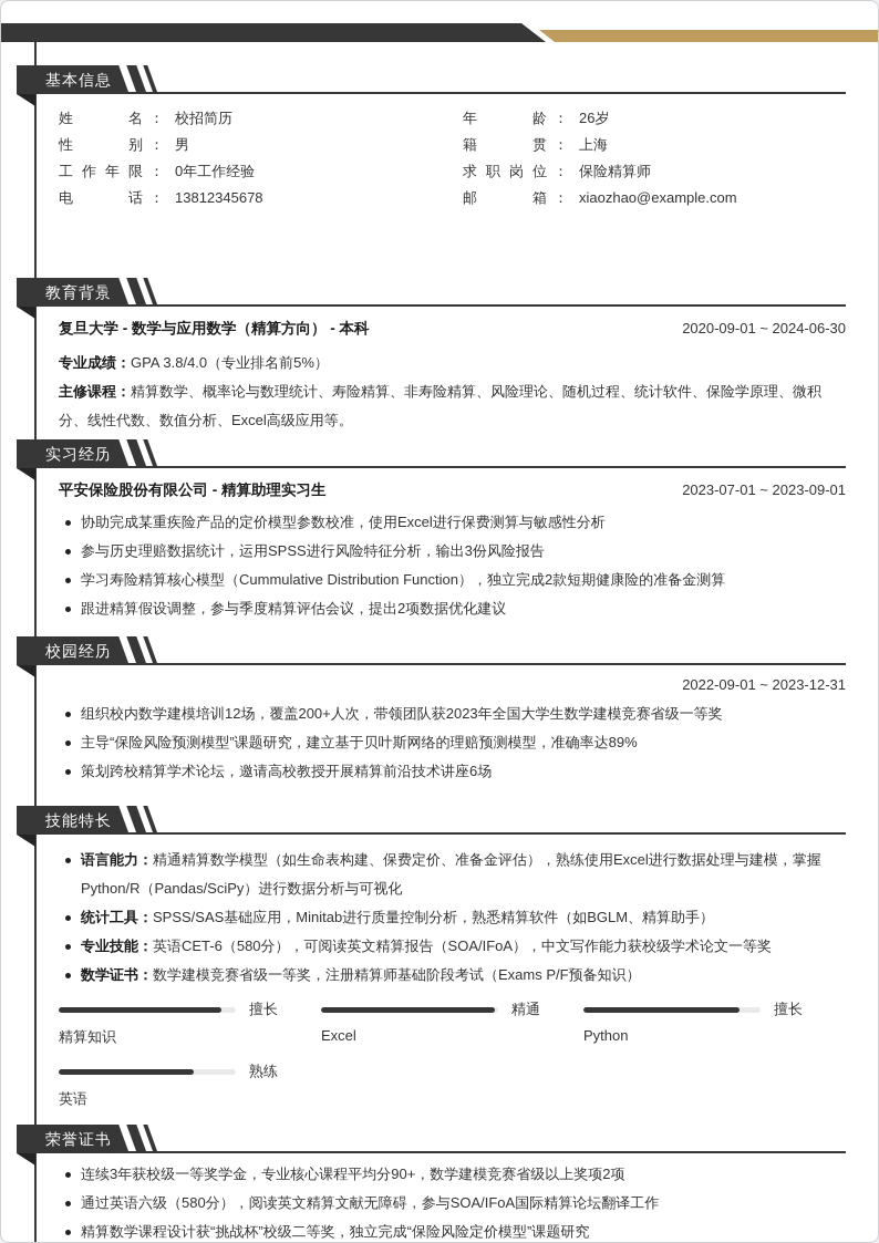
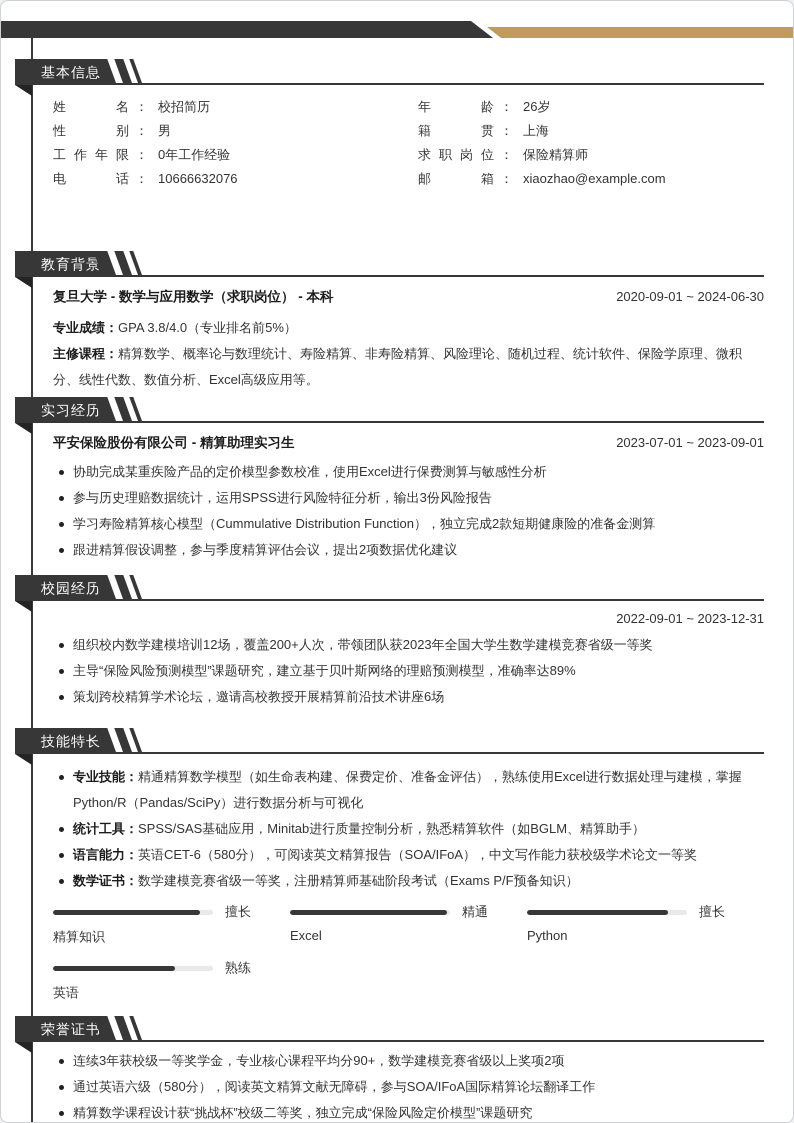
  基本信息
  姓名
  ：
  校招简历
  年龄
  ：
  26岁
  性别
  ：
  男
  籍贯
  ：
  上海
  工作年限
  ：
  0年工作经验
  求职岗位
  ：
  保险精算师
  电话
  ：
- 13812345678
+ 10666632076
  邮箱
  ：
  xiaozhao@example.com
  教育背景
- 复旦大学 - 数学与应用数学（精算方向） - 本科
+ 复旦大学 - 数学与应用数学（求职岗位） - 本科
  2020-09-01 ~ 2024-06-30
  专业成绩：GPA 3.8/4.0（专业排名前5%）
  主修课程：精算数学、概率论与数理统计、寿险精算、非寿险精算、风险理论、随机过程、统计软件、保险学原理、微积分、线性代数、数值分析、Excel高级应用等。
  实习经历
  平安保险股份有限公司 - 精算助理实习生
  2023-07-01 ~ 2023-09-01
  协助完成某重疾险产品的定价模型参数校准，使用Excel进行保费测算与敏感性分析
  参与历史理赔数据统计，运用SPSS进行风险特征分析，输出3份风险报告
  学习寿险精算核心模型（Cummulative Distribution Function），独立完成2款短期健康险的准备金测算
  跟进精算假设调整，参与季度精算评估会议，提出2项数据优化建议
  校园经历
  2022-09-01 ~ 2023-12-31
  组织校内数学建模培训12场，覆盖200+人次，带领团队获2023年全国大学生数学建模竞赛省级一等奖
  主导“保险风险预测模型”课题研究，建立基于贝叶斯网络的理赔预测模型，准确率达89%
  策划跨校精算学术论坛，邀请高校教授开展精算前沿技术讲座6场
  技能特长
- 语言能力：精通精算数学模型（如生命表构建、保费定价、准备金评估），熟练使用Excel进行数据处理与建模，掌握Python/R（Pandas/SciPy）进行数据分析与可视化
+ 专业技能：精通精算数学模型（如生命表构建、保费定价、准备金评估），熟练使用Excel进行数据处理与建模，掌握Python/R（Pandas/SciPy）进行数据分析与可视化
  统计工具：SPSS/SAS基础应用，Minitab进行质量控制分析，熟悉精算软件（如BGLM、精算助手）
- 专业技能：英语CET-6（580分），可阅读英文精算报告（SOA/IFoA），中文写作能力获校级学术论文一等奖
+ 语言能力：英语CET-6（580分），可阅读英文精算报告（SOA/IFoA），中文写作能力获校级学术论文一等奖
  数学证书：数学建模竞赛省级一等奖，注册精算师基础阶段考试（Exams P/F预备知识）
  擅长
  精算知识
  精通
  Excel
  擅长
  Python
  熟练
  英语
  荣誉证书
  连续3年获校级一等奖学金，专业核心课程平均分90+，数学建模竞赛省级以上奖项2项
  通过英语六级（580分），阅读英文精算文献无障碍，参与SOA/IFoA国际精算论坛翻译工作
  精算数学课程设计获“挑战杯”校级二等奖，独立完成“保险风险定价模型”课题研究
